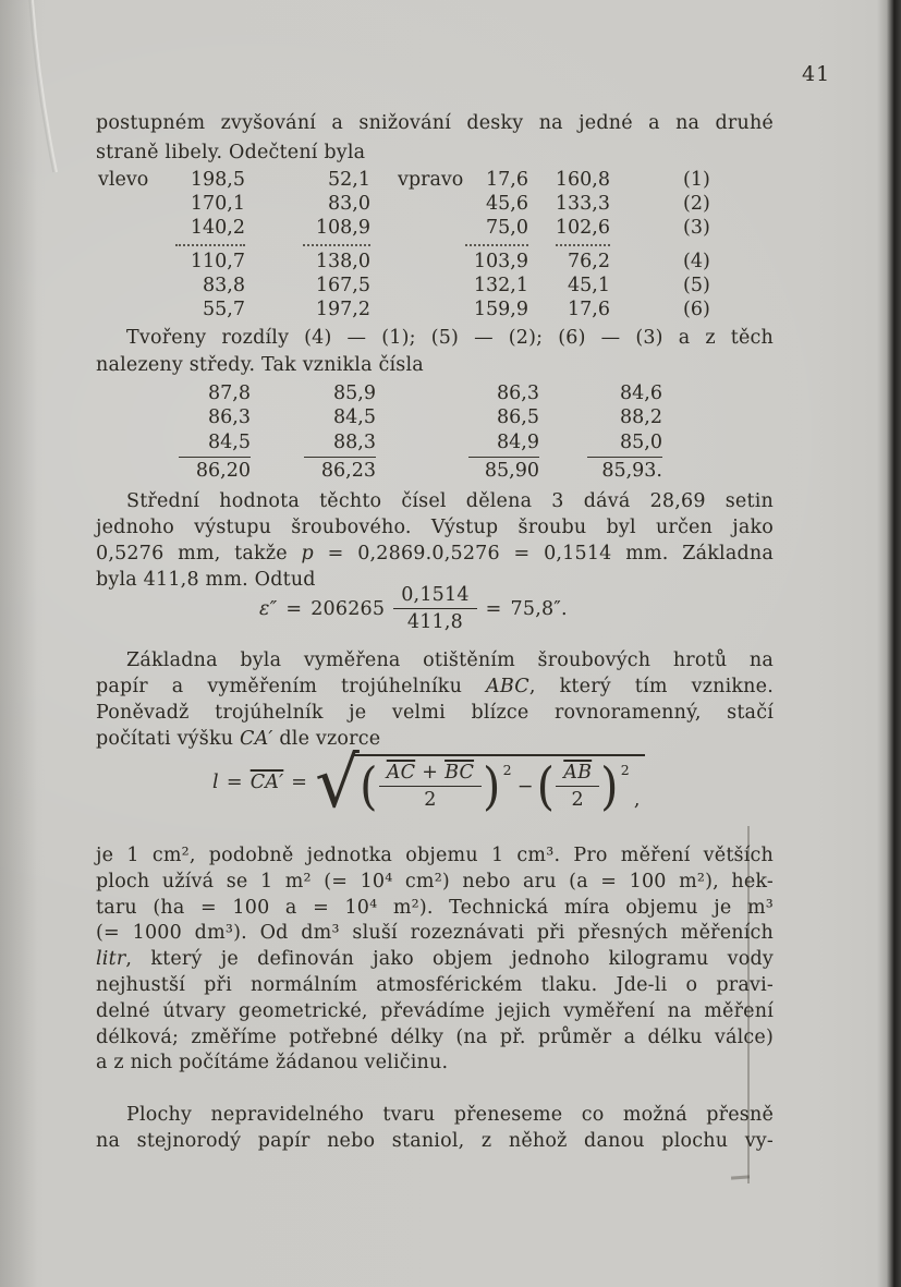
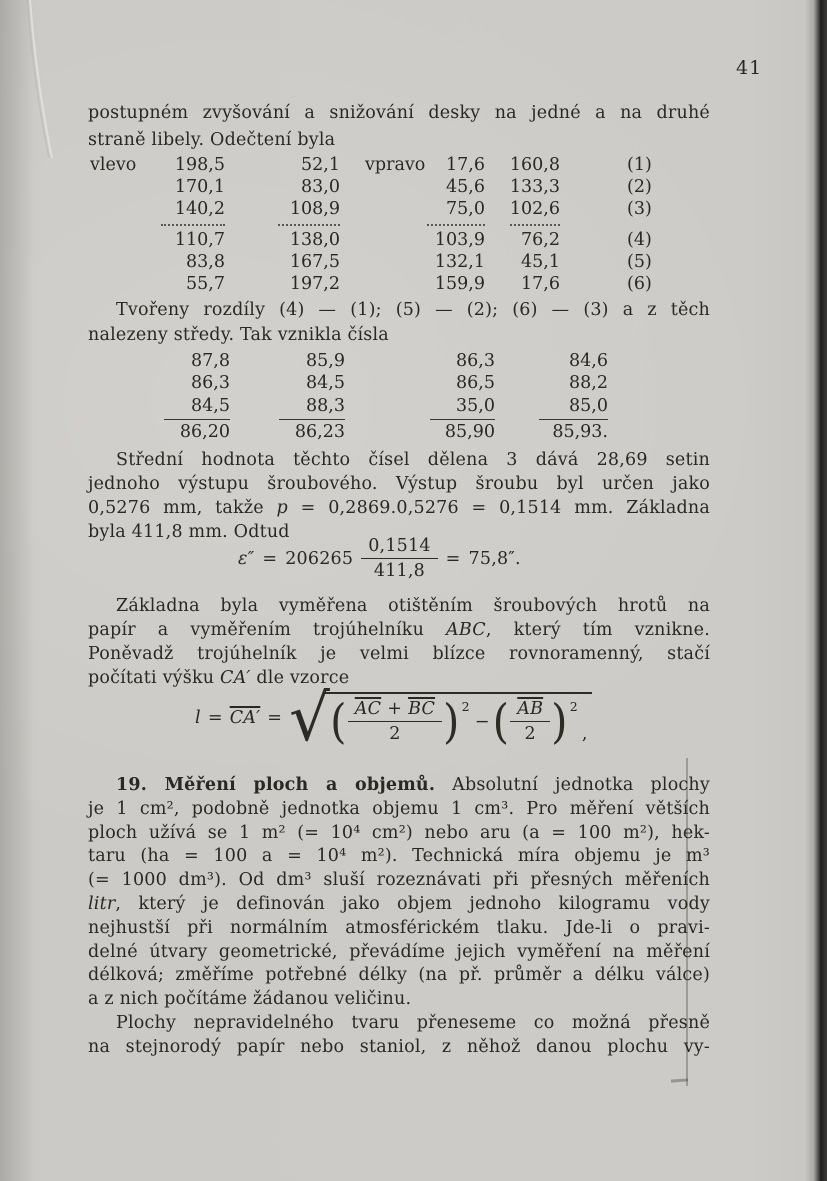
  41
  postupném zvyšování a snižování desky na jedné a na druhé
  straně libely. Odečtení byla
  vlevo
  vpravo
  198,5
  52,1
  17,6
  160,8
  (1)
  170,1
  83,0
  45,6
  133,3
  (2)
  140,2
  108,9
  75,0
  102,6
  (3)
  110,7
  138,0
  103,9
  76,2
  (4)
  83,8
  167,5
  132,1
  45,1
  (5)
  55,7
  197,2
  159,9
  17,6
  (6)
  Tvořeny rozdíly (4) — (1); (5) — (2); (6) — (3) a z těch
  nalezeny středy. Tak vznikla čísla
  87,8
  85,9
  86,3
  84,6
  86,3
  84,5
  86,5
  88,2
  84,5
  88,3
- 84,9
+ 35,0
  85,0
  86,20
  86,23
  85,90
  85,93.
  Střední hodnota těchto čísel dělena 3 dává 28,69 setin
  jednoho výstupu šroubového. Výstup šroubu byl určen jako
  0,5276 mm, takže p = 0,2869.0,5276 = 0,1514 mm. Základna
  byla 411,8 mm. Odtud
  ε″
  =
  206265
  0,1514
  411,8
  =
  75,8″.
  Základna byla vyměřena otištěním šroubových hrotů na
  papír a vyměřením trojúhelníku ABC, který tím vznikne.
  Poněvadž trojúhelník je velmi blízce rovnoramenný, stačí
  počítati výšku CA′ dle vzorce
  l
  =
  CA′
  =
  √
  (
  AC
  +
  BC
  2
  )
  2
  −
  (
  AB
  2
  )
  2
  ,
+ 19. Měření ploch a objemů. Absolutní jednotka plochy
  je 1 cm², podobně jednotka objemu 1 cm³. Pro měření větších
  ploch užívá se 1 m² (= 10⁴ cm²) nebo aru (a = 100 m²), hek-
  taru (ha = 100 a = 10⁴ m²). Technická míra objemu je m³
  (= 1000 dm³). Od dm³ sluší rozeznávati při přesných měřeních
  litr, který je definován jako objem jednoho kilogramu vody
  nejhustší při normálním atmosférickém tlaku. Jde-li o pravi-
  delné útvary geometrické, převádíme jejich vyměření na měření
  délková; změříme potřebné délky (na př. průměr a délku válce)
  a z nich počítáme žádanou veličinu.
  Plochy nepravidelného tvaru přeneseme co možná přesně
  na stejnorodý papír nebo staniol, z něhož danou plochu vy-
